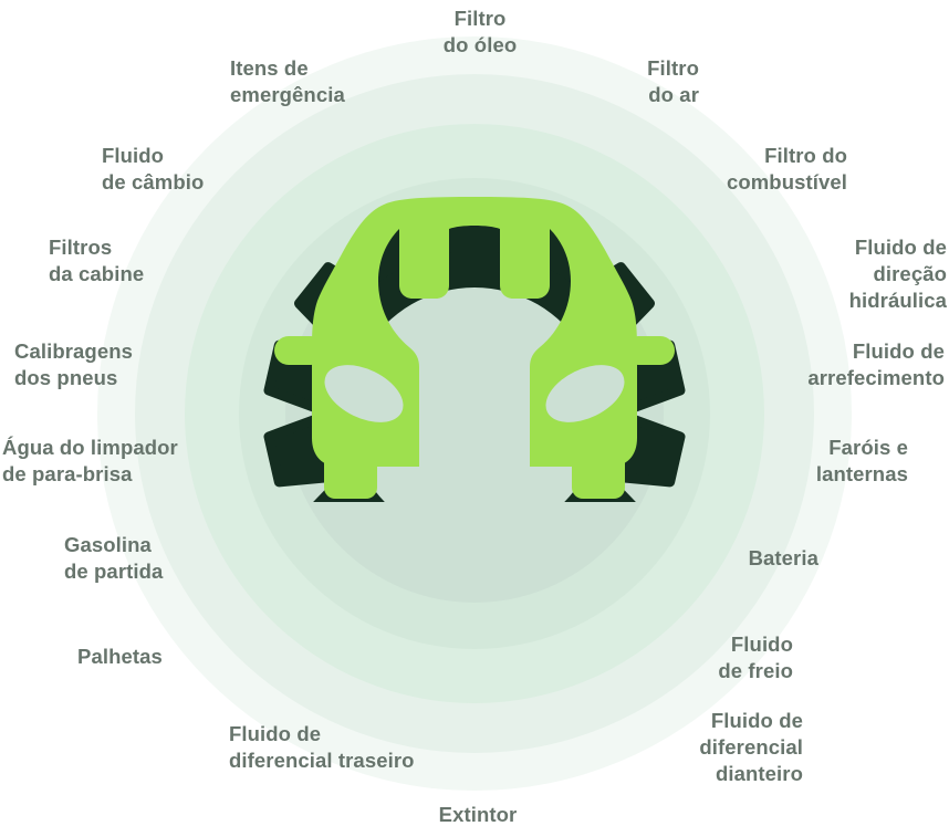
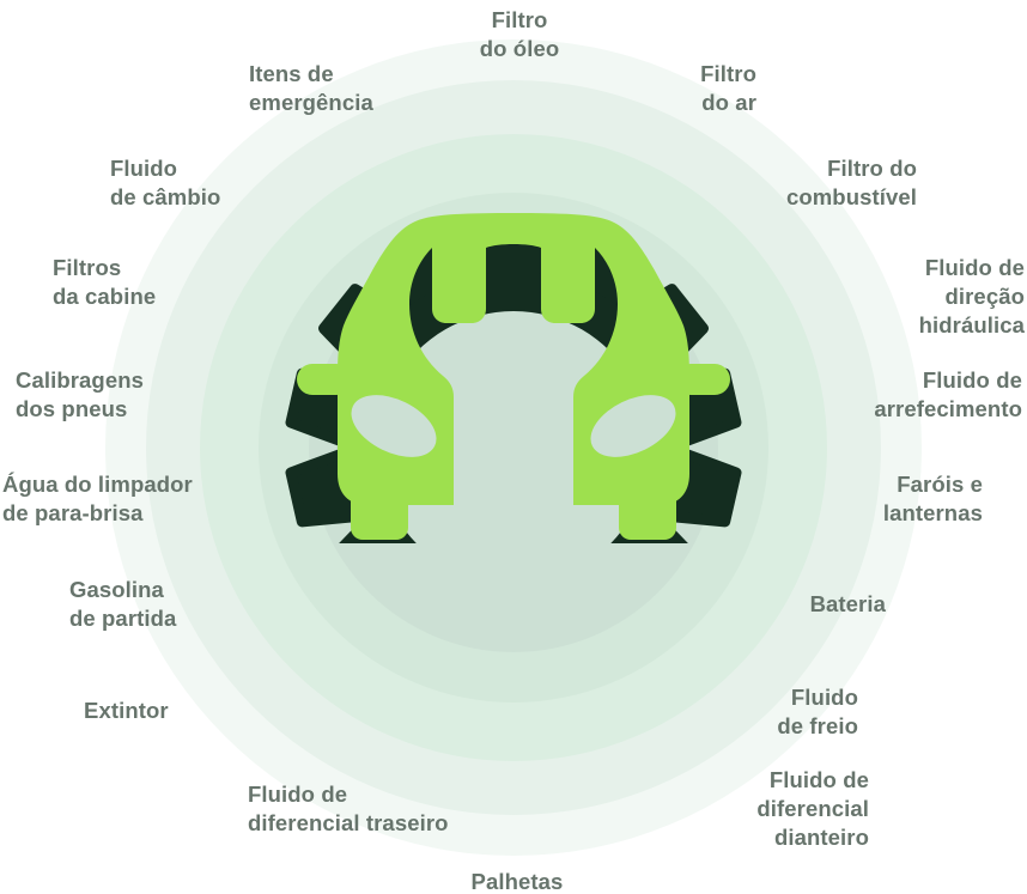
  Filtro
  do óleo
  Filtro
  do ar
  Filtro do
  combustível
  Fluido de
  direção hidráulica
  Fluido de
  arrefecimento
  Faróis e
  lanternas
  Bateria
  Fluido
  de freio
  Fluido de
  diferencial dianteiro
- Extintor
+ Palhetas
  Fluido de
  diferencial traseiro
- Palhetas
+ Extintor
  Gasolina
  de partida
  Água do limpador
  de para-brisa
  Calibragens
  dos pneus
  Filtros
  da cabine
  Fluido
  de câmbio
  Itens de
  emergência
